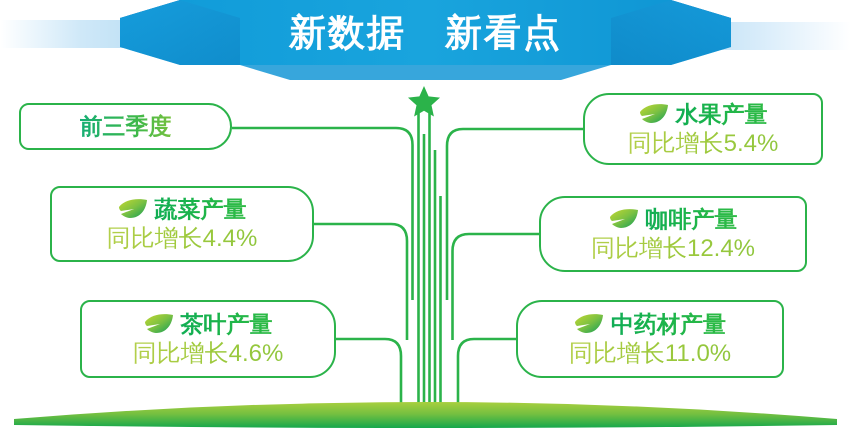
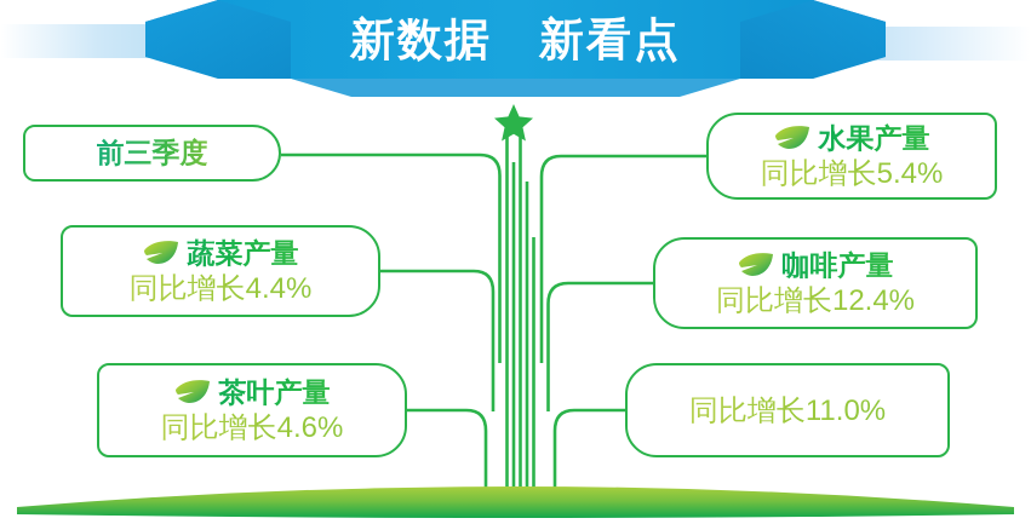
  新数据 新看点
  前三季度
  水果产量
  同比增长5.4%
  蔬菜产量
  同比增长4.4%
  咖啡产量
  同比增长12.4%
  茶叶产量
  同比增长4.6%
- 中药材产量
  同比增长11.0%
